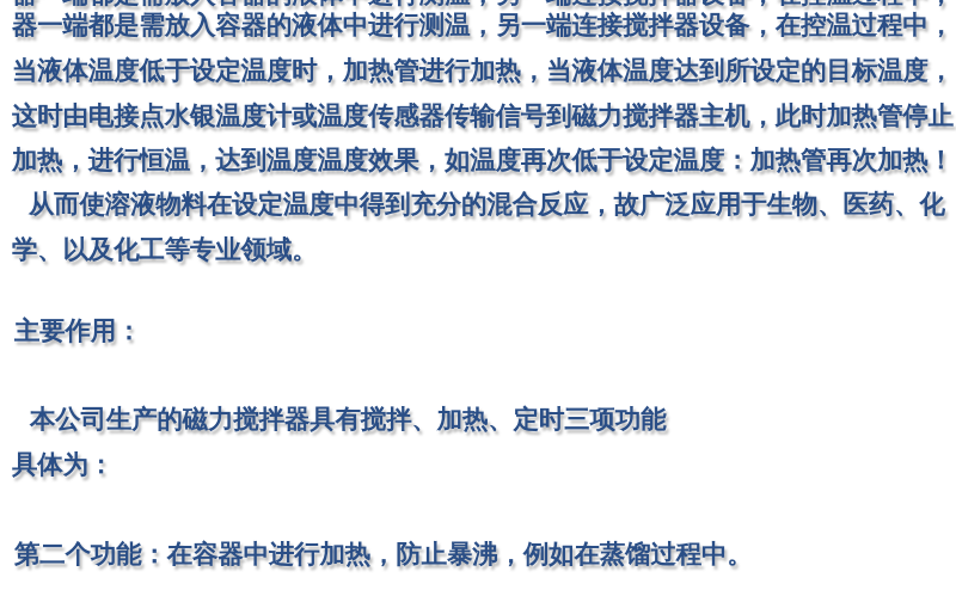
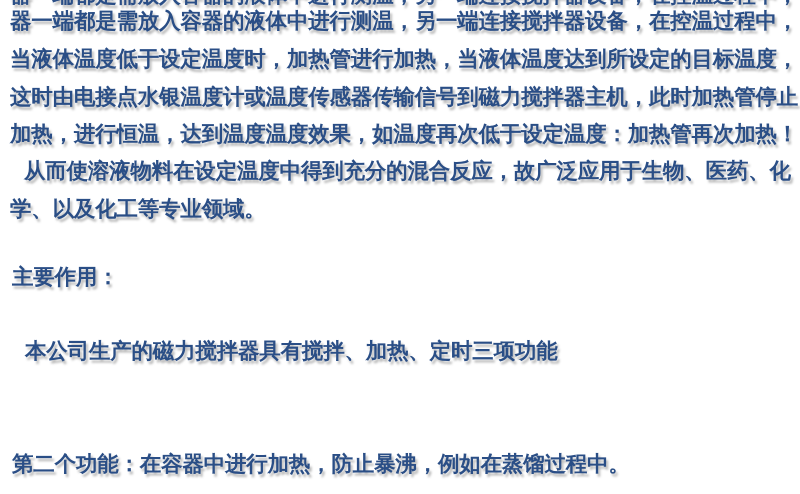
  器一端都是需放入容器的液体中进行测温，另一端连接搅拌器设备，在控温过程中，
  当液体温度低于设定温度时，加热管进行加热，当液体温度达到所设定的目标温度，
  这时由电接点水银温度计或温度传感器传输信号到磁力搅拌器主机，此时加热管停止
  加热，进行恒温，达到温度温度效果，如温度再次低于设定温度：加热管再次加热！
  从而使溶液物料在设定温度中得到充分的混合反应，故广泛应用于生物、医药、化
  学、以及化工等专业领域。
  主要作用：
  本公司生产的磁力搅拌器具有搅拌、加热、定时三项功能
- 具体为：
  第二个功能：在容器中进行加热，防止暴沸，例如在蒸馏过程中。
